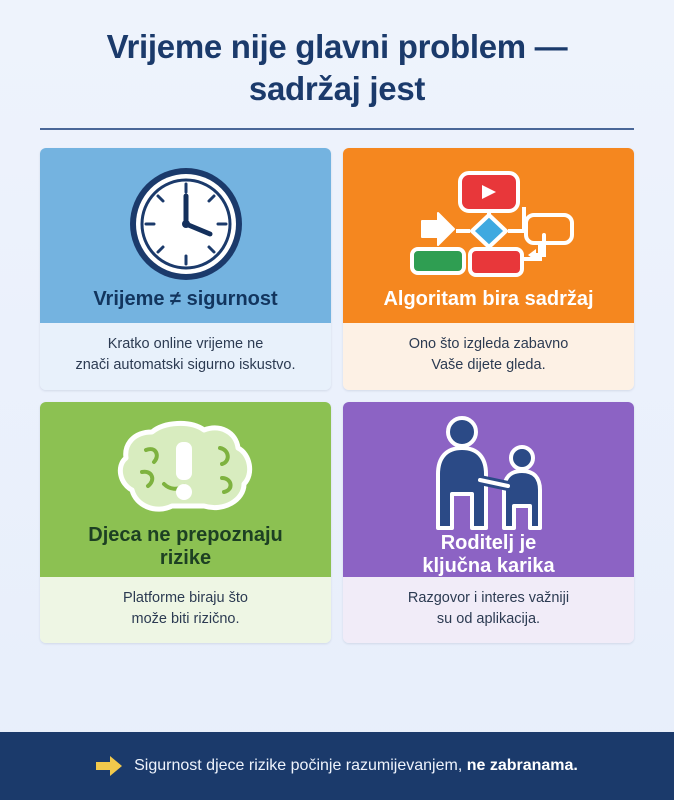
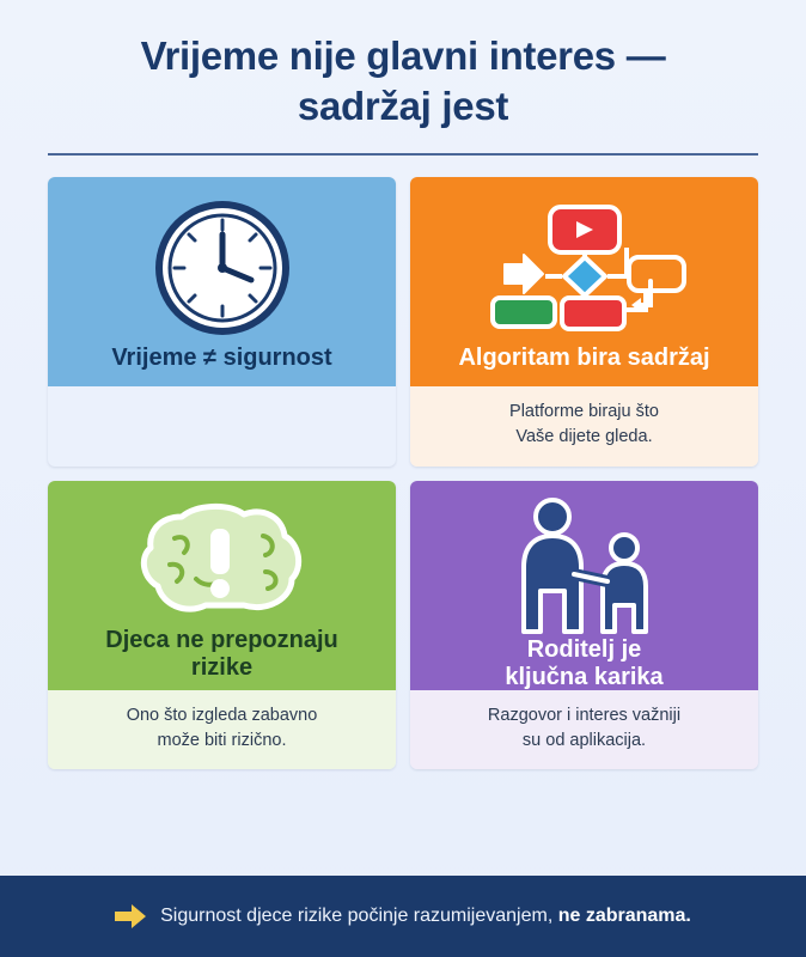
- Vrijeme nije glavni problem —
+ Vrijeme nije glavni interes —
  sadržaj jest
  Vrijeme ≠ sigurnost
- Kratko online vrijeme ne
- znači automatski sigurno iskustvo.
  Algoritam bira sadržaj
- Ono što izgleda zabavno
+ Platforme biraju što
  Vaše dijete gleda.
  Djeca ne prepoznaju
  rizike
- Platforme biraju što
+ Ono što izgleda zabavno
  može biti rizično.
  Roditelj je
  ključna karika
  Razgovor i interes važniji
  su od aplikacija.
  Sigurnost djece rizike počinje razumijevanjem, ne zabranama.
